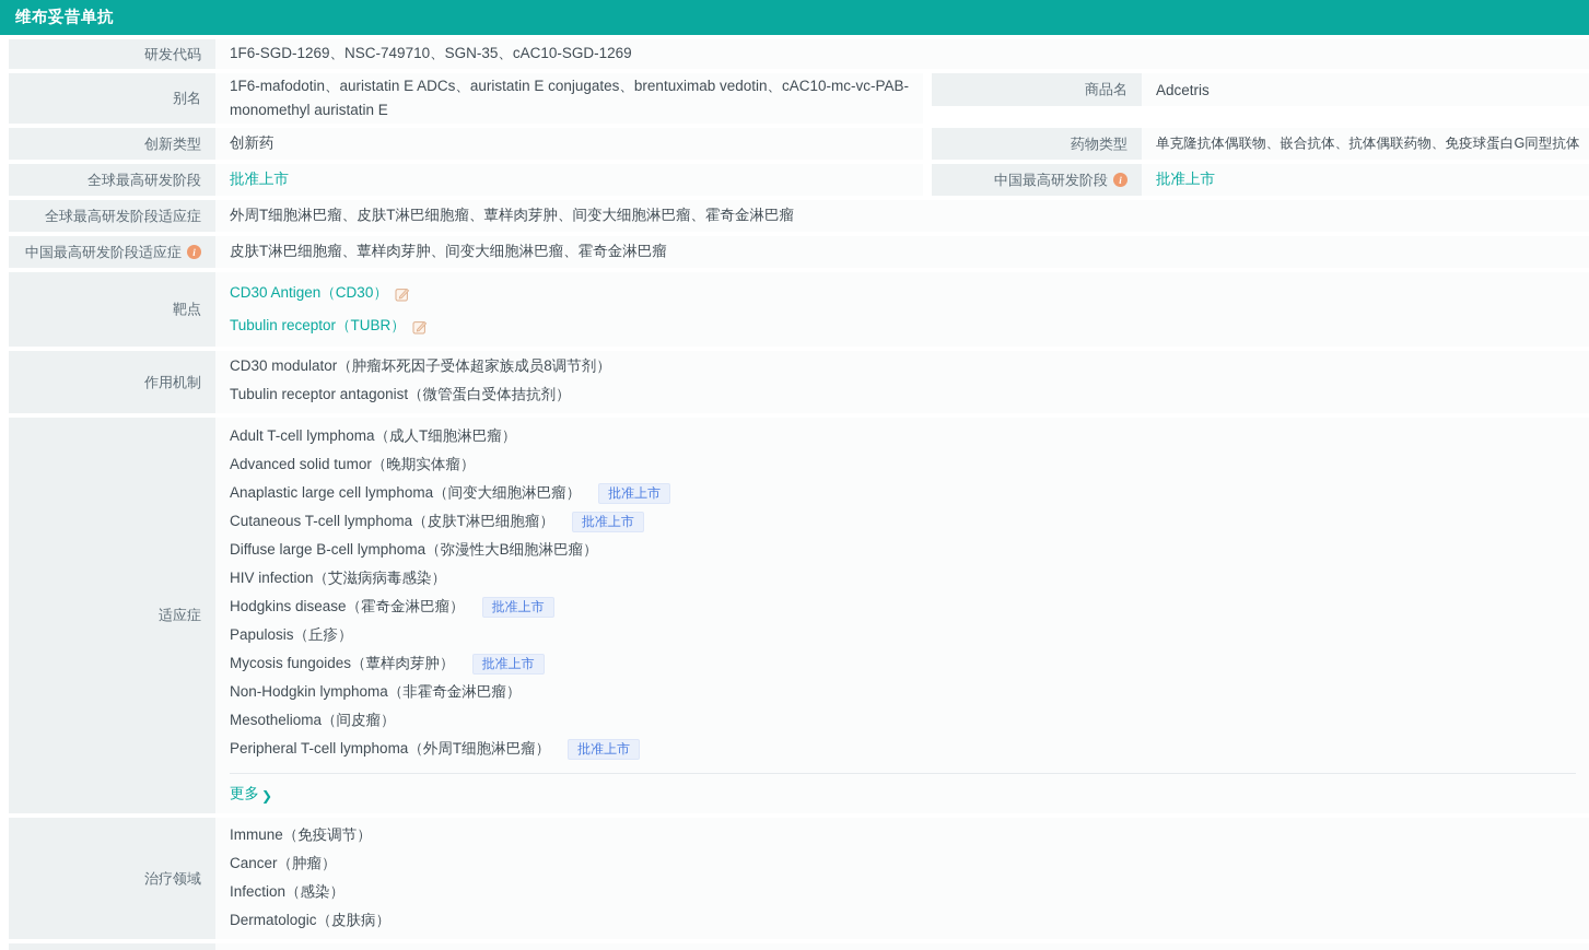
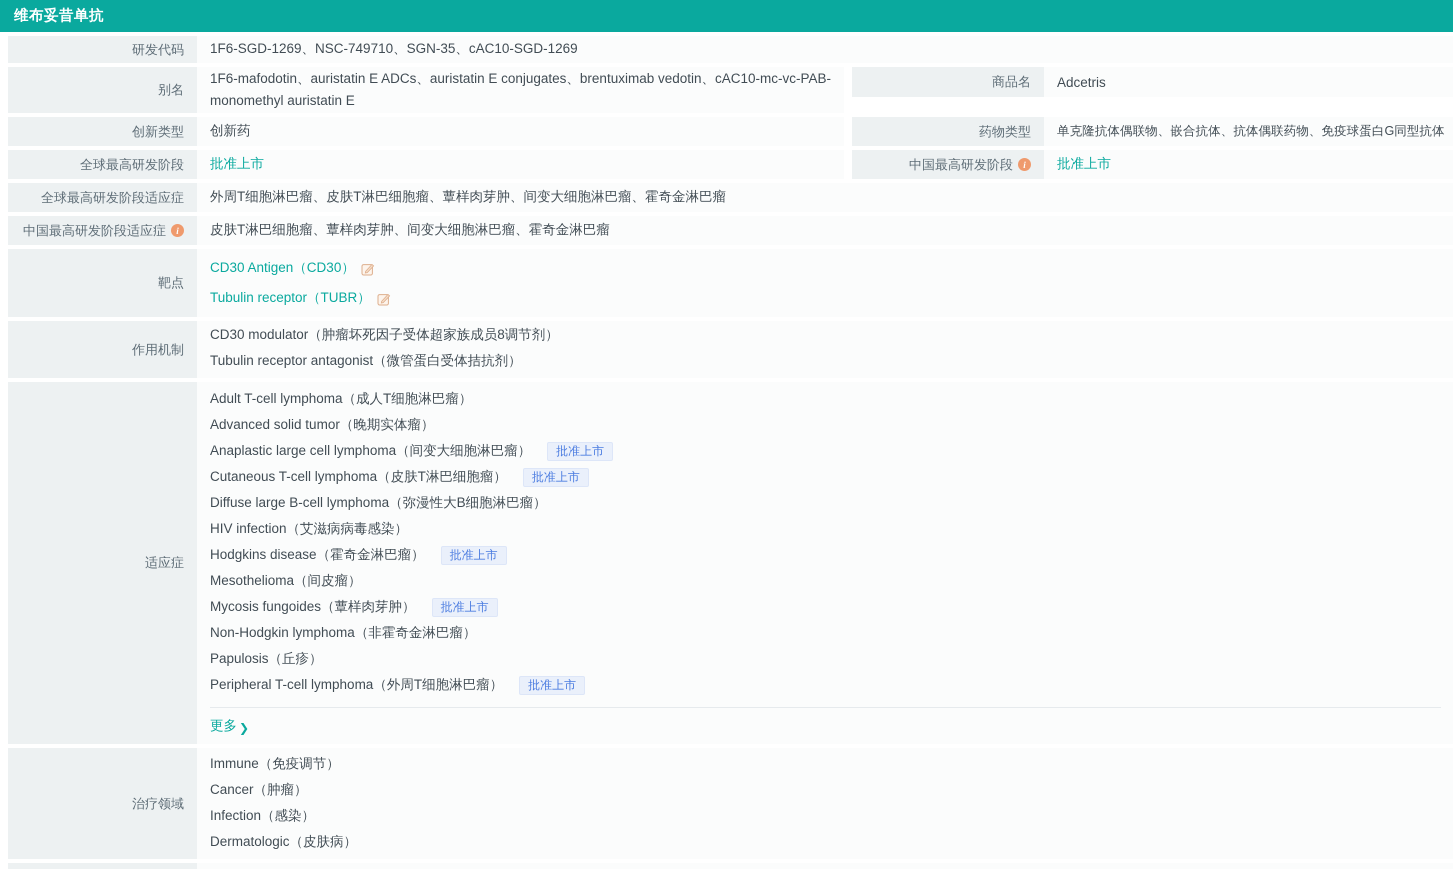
  维布妥昔单抗
  研发代码
  1F6-SGD-1269、NSC-749710、SGN-35、cAC10-SGD-1269
  别名
  1F6-mafodotin、auristatin E ADCs、auristatin E conjugates、brentuximab vedotin、cAC10-mc-vc-PAB-monomethyl auristatin E
  商品名
  Adcetris
  创新类型
  创新药
  药物类型
  单克隆抗体偶联物、嵌合抗体、抗体偶联药物、免疫球蛋白G同型抗体
  全球最高研发阶段
  批准上市
  中国最高研发阶段
  i
  批准上市
  全球最高研发阶段适应症
  外周T细胞淋巴瘤、皮肤T淋巴细胞瘤、蕈样肉芽肿、间变大细胞淋巴瘤、霍奇金淋巴瘤
  中国最高研发阶段适应症
  i
  皮肤T淋巴细胞瘤、蕈样肉芽肿、间变大细胞淋巴瘤、霍奇金淋巴瘤
  靶点
  CD30 Antigen（CD30）
  Tubulin receptor（TUBR）
  作用机制
  CD30 modulator（肿瘤坏死因子受体超家族成员8调节剂）
  Tubulin receptor antagonist（微管蛋白受体拮抗剂）
  适应症
  Adult T-cell lymphoma（成人T细胞淋巴瘤）
  Advanced solid tumor（晚期实体瘤）
  Anaplastic large cell lymphoma（间变大细胞淋巴瘤）
  批准上市
  Cutaneous T-cell lymphoma（皮肤T淋巴细胞瘤）
  批准上市
  Diffuse large B-cell lymphoma（弥漫性大B细胞淋巴瘤）
  HIV infection（艾滋病病毒感染）
  Hodgkins disease（霍奇金淋巴瘤）
  批准上市
- Papulosis（丘疹）
+ Mesothelioma（间皮瘤）
  Mycosis fungoides（蕈样肉芽肿）
  批准上市
  Non-Hodgkin lymphoma（非霍奇金淋巴瘤）
- Mesothelioma（间皮瘤）
+ Papulosis（丘疹）
  Peripheral T-cell lymphoma（外周T细胞淋巴瘤）
  批准上市
  更多
  ❯
  治疗领域
  Immune（免疫调节）
  Cancer（肿瘤）
  Infection（感染）
  Dermatologic（皮肤病）
